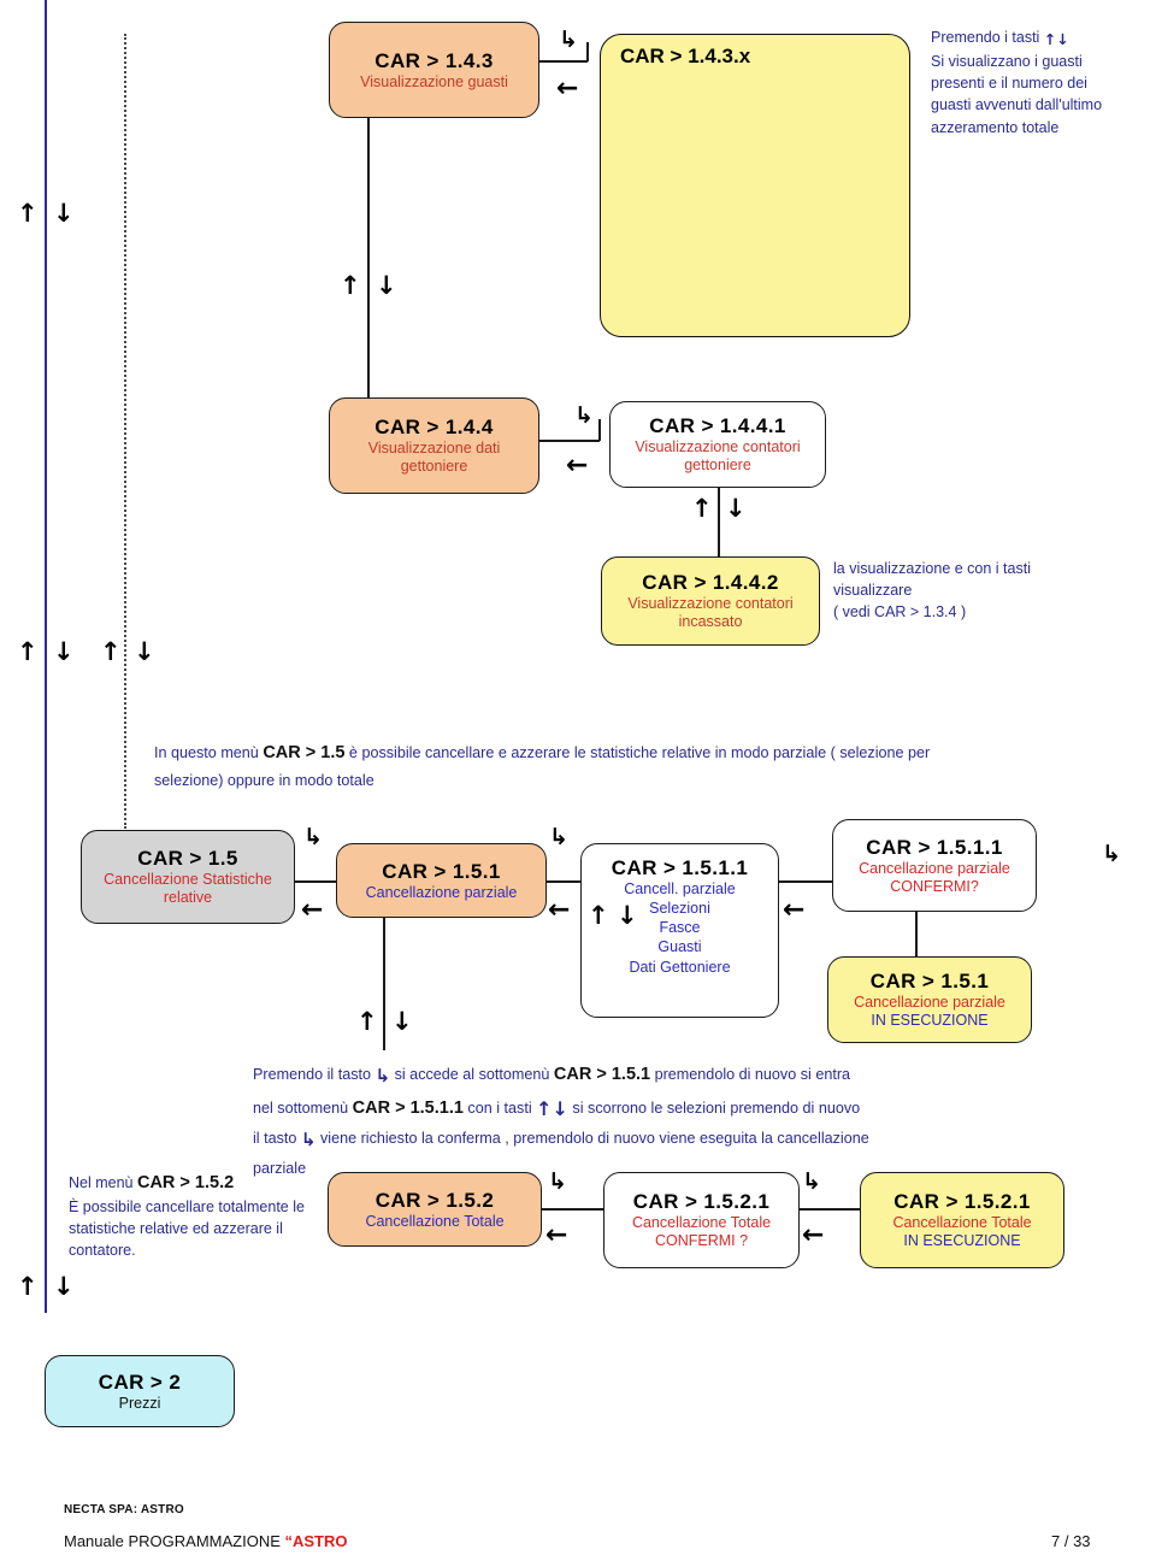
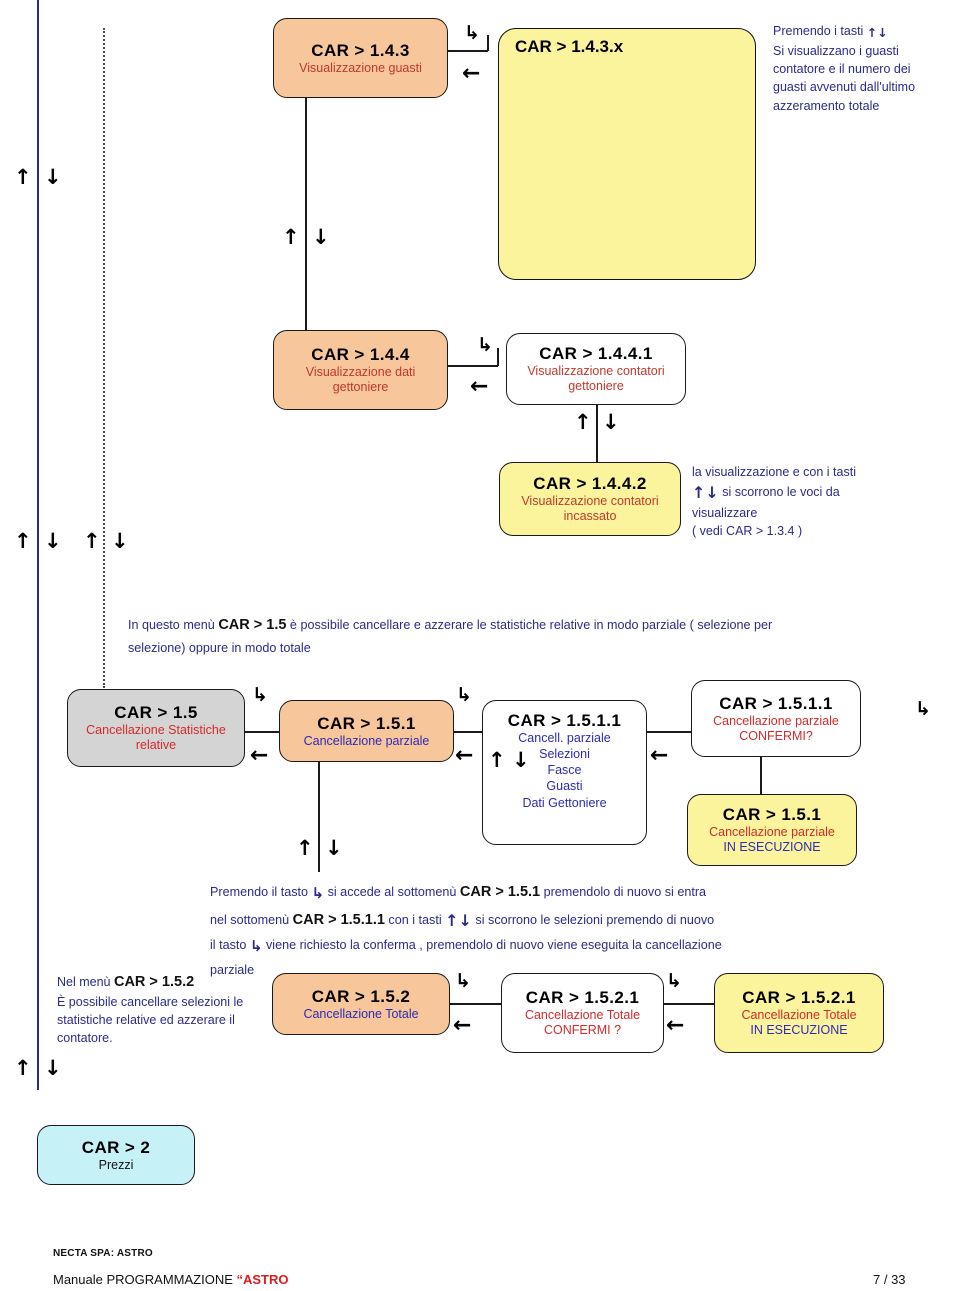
  ↑
  ↓
  ↑
  ↓
  ↑
  ↓
  ↑
  ↓
  CAR > 1.4.3
  Visualizzazione guasti
  ↳
  ←
  ↑
  ↓
  CAR > 1.4.3.x
  Premendo i tasti ↑↓
  Si visualizzano i guasti
- presenti e il numero dei
+ contatore e il numero dei
  guasti avvenuti dall'ultimo
  azzeramento totale
  CAR > 1.4.4
  Visualizzazione dati
  gettoniere
  ↳
  ←
  CAR > 1.4.4.1
  Visualizzazione contatori
  gettoniere
  ↑
  ↓
  CAR > 1.4.4.2
  Visualizzazione contatori
  incassato
  la visualizzazione e con i tasti
+ ↑↓ si scorrono le voci da
  visualizzare
  ( vedi CAR > 1.3.4 )
  In questo menù CAR > 1.5 è possibile cancellare e azzerare le statistiche relative in modo parziale ( selezione per
  selezione) oppure in modo totale
  CAR > 1.5
  Cancellazione Statistiche
  relative
  ↳
  ←
  CAR > 1.5.1
  Cancellazione parziale
  ↑
  ↓
  ↳
  ←
  CAR > 1.5.1.1
  Cancell. parziale
  Selezioni
  Fasce
  Guasti
  Dati Gettoniere
  ↑
  ↓
  ←
  CAR > 1.5.1.1
  Cancellazione parziale
  CONFERMI?
  ↳
  CAR > 1.5.1
  Cancellazione parziale
  IN ESECUZIONE
  Premendo il tasto ↳ si accede al sottomenù CAR > 1.5.1 premendolo di nuovo si entra
  nel sottomenù CAR > 1.5.1.1 con i tasti ↑↓ si scorrono le selezioni premendo di nuovo
  il tasto ↳ viene richiesto la conferma , premendolo di nuovo viene eseguita la cancellazione
  parziale
  Nel menù CAR > 1.5.2
- È possibile cancellare totalmente le
+ È possibile cancellare selezioni le
  statistiche relative ed azzerare il
  contatore.
  CAR > 1.5.2
  Cancellazione Totale
  ↳
  ←
  CAR > 1.5.2.1
  Cancellazione Totale
  CONFERMI ?
  ↳
  ←
  CAR > 1.5.2.1
  Cancellazione Totale
  IN ESECUZIONE
  CAR > 2
  Prezzi
  NECTA SPA: ASTRO
  Manuale PROGRAMMAZIONE “ASTRO
  7 / 33
